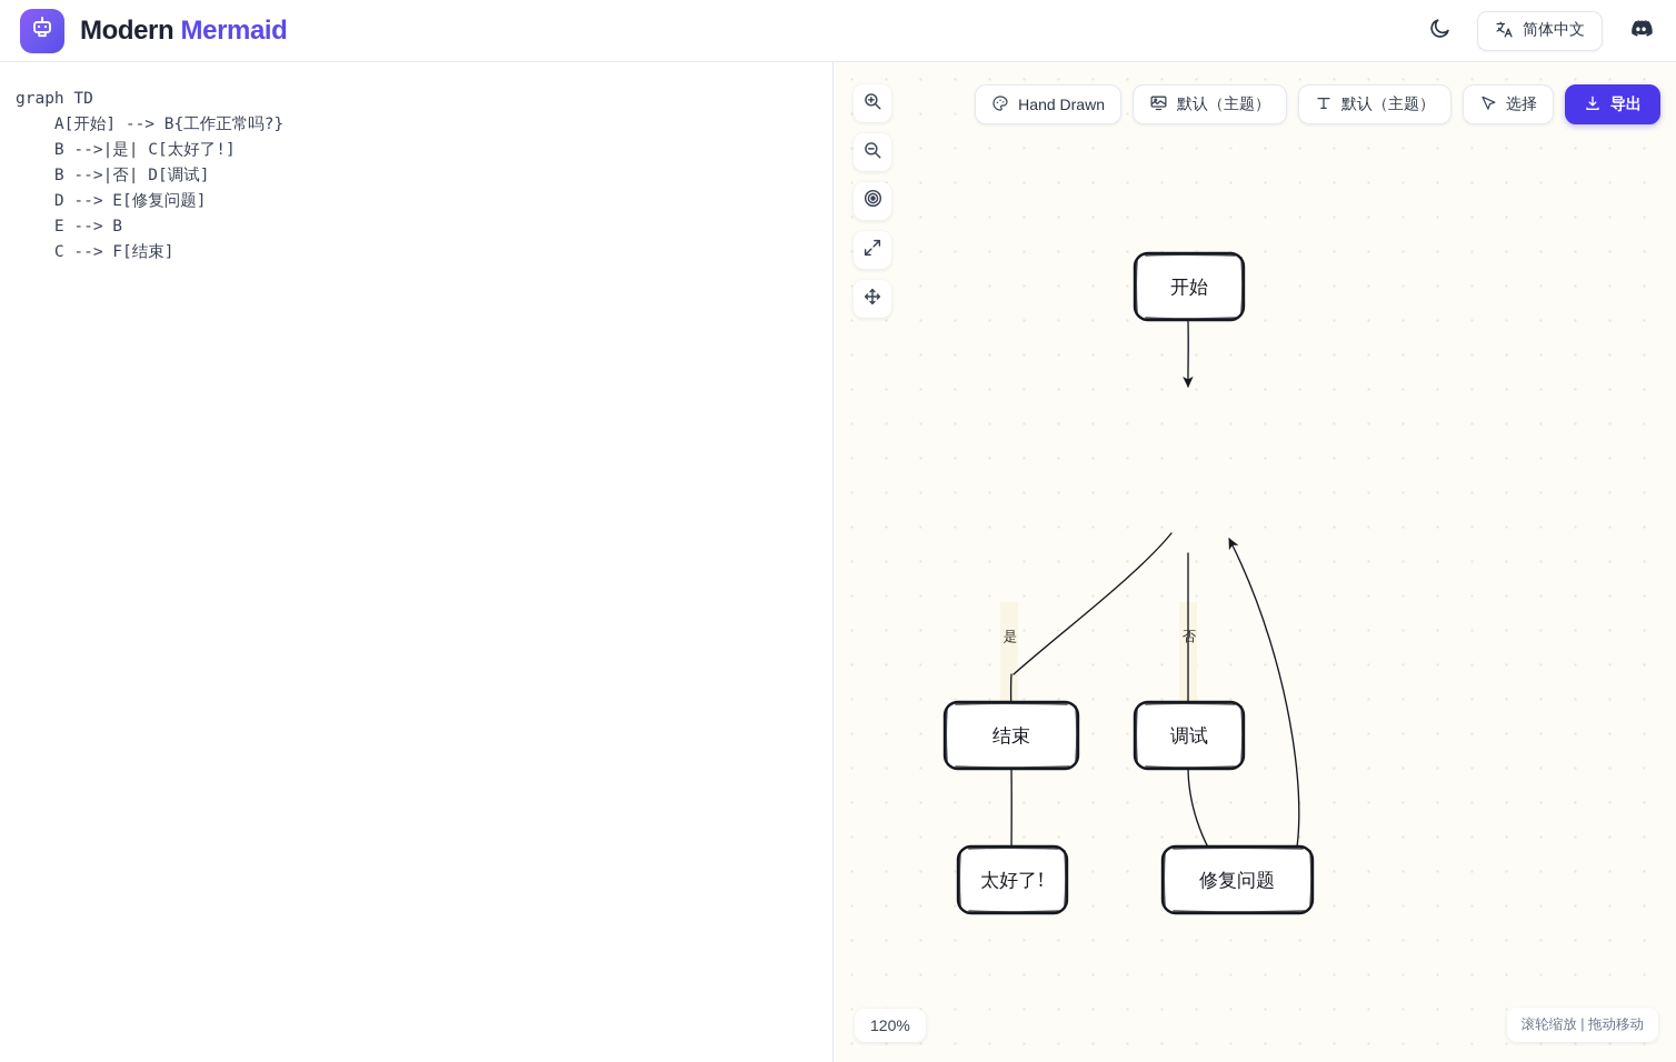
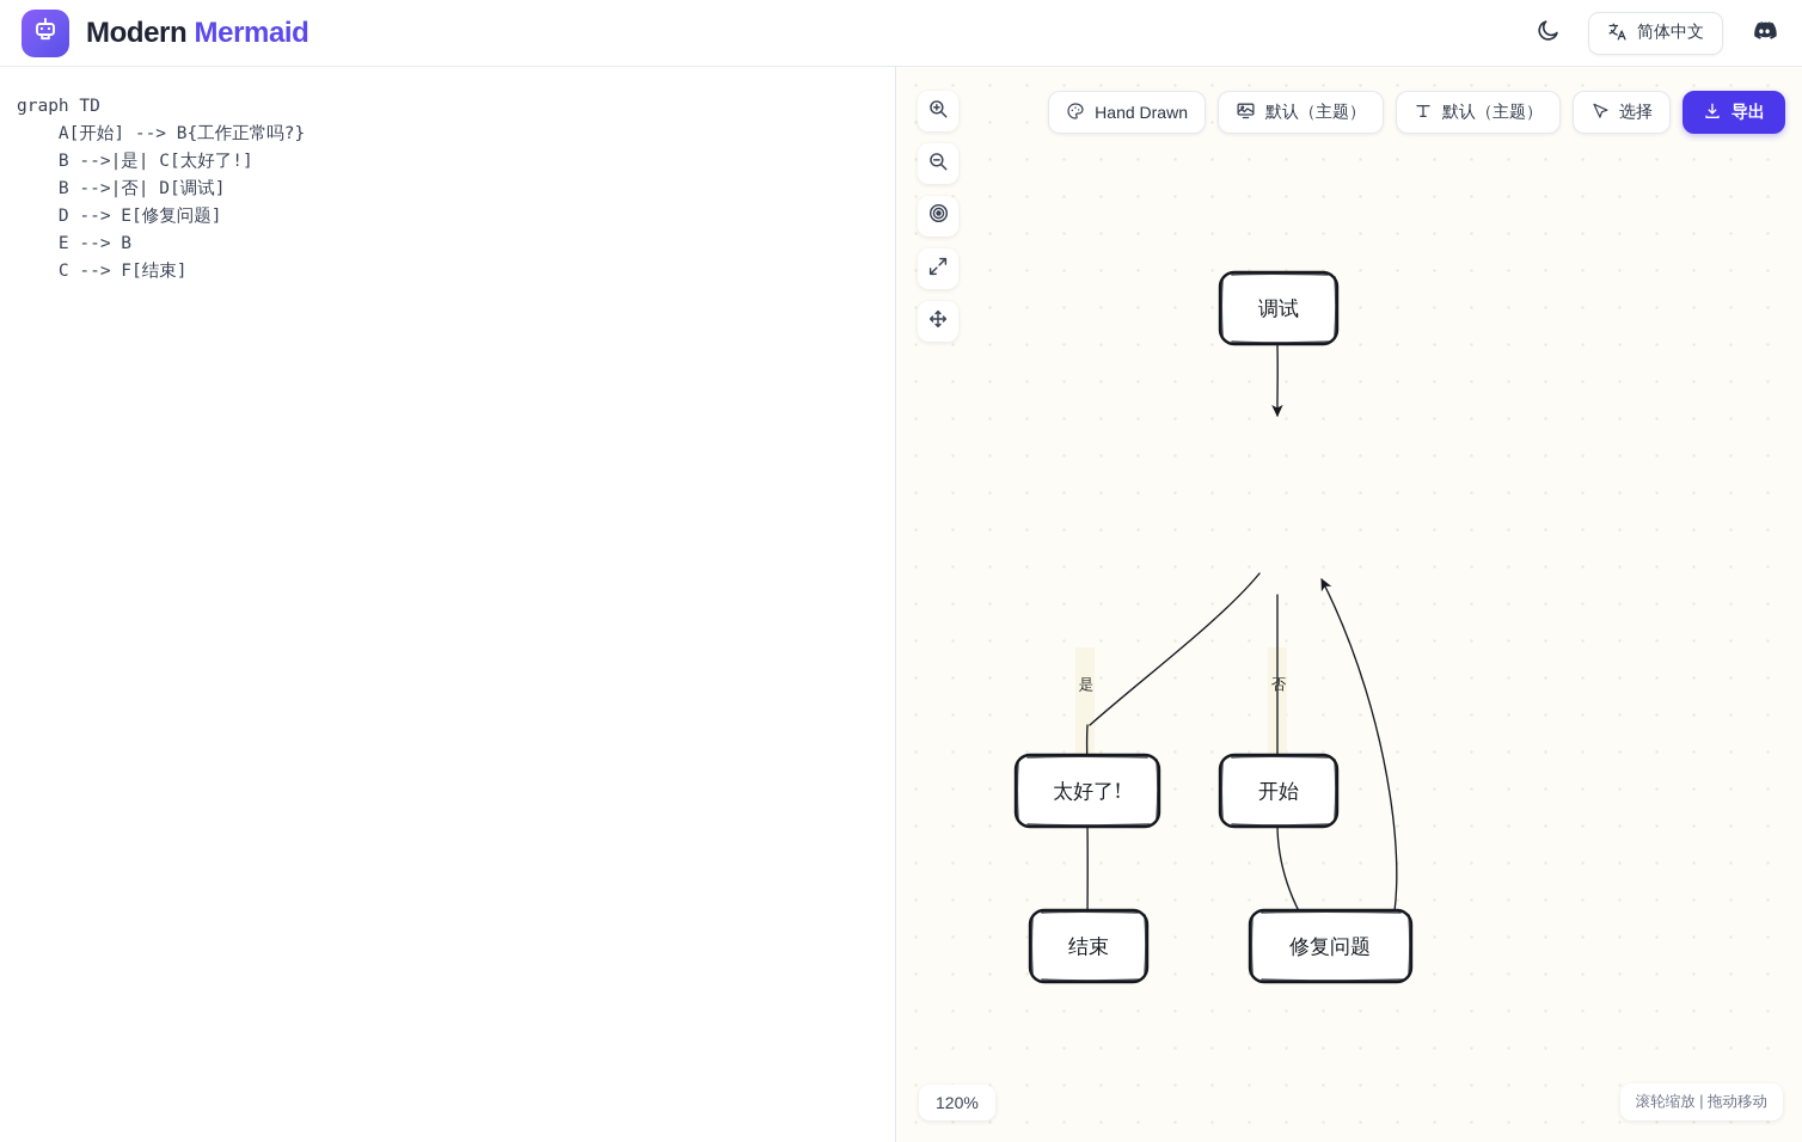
  Modern Mermaid
  简体中文
  graph TD
  A[开始] --> B{工作正常吗?}
  B -->|是| C[太好了!]
  B -->|否| D[调试]
  D --> E[修复问题]
  E --> B
  C --> F[结束]
  Hand Drawn
  默认（主题）
  默认（主题）
  选择
  导出
- 开始
+ 调试
- 结束
+ 太好了!
- 调试
+ 开始
- 太好了!
+ 结束
  修复问题
  是
  否
  120%
  滚轮缩放 | 拖动移动
